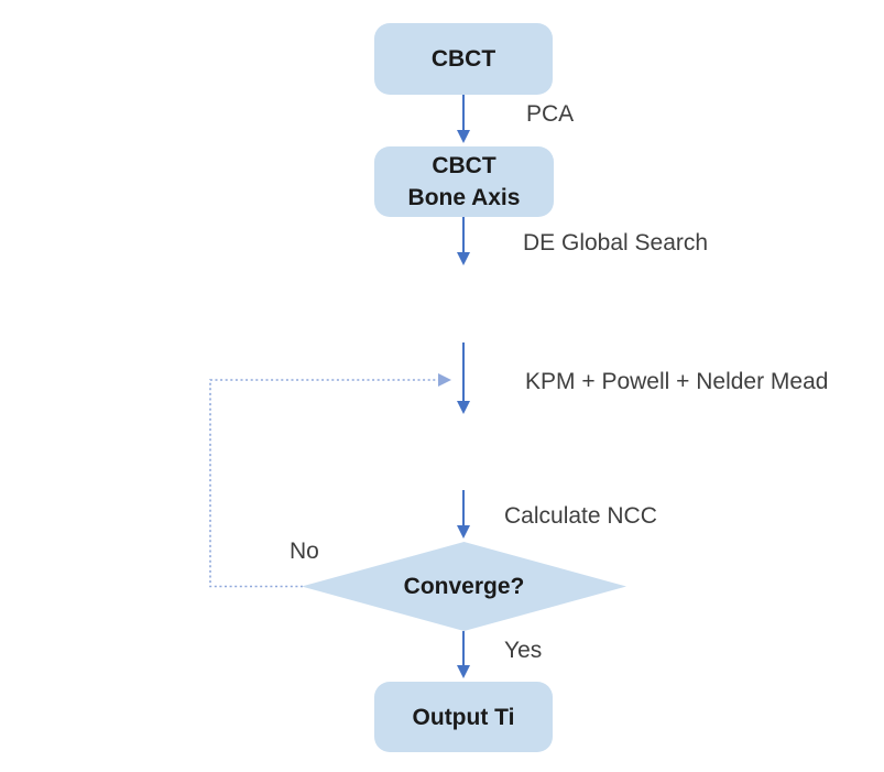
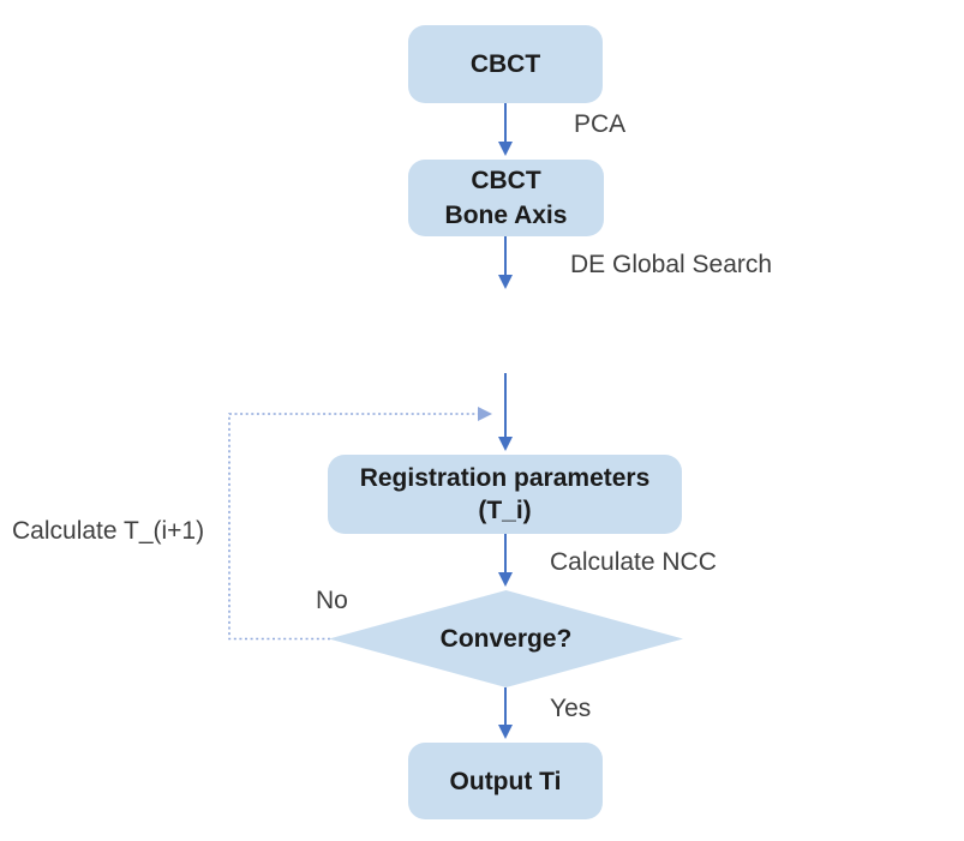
  CBCT
  CBCT
  Bone Axis
+ Registration parameters
+ (T_i)
  Converge?
  Output Ti
  PCA
  DE Global Search
- KPM + Powell + Nelder Mead
  Calculate NCC
  Yes
  No
+ Calculate T_(i+1)
